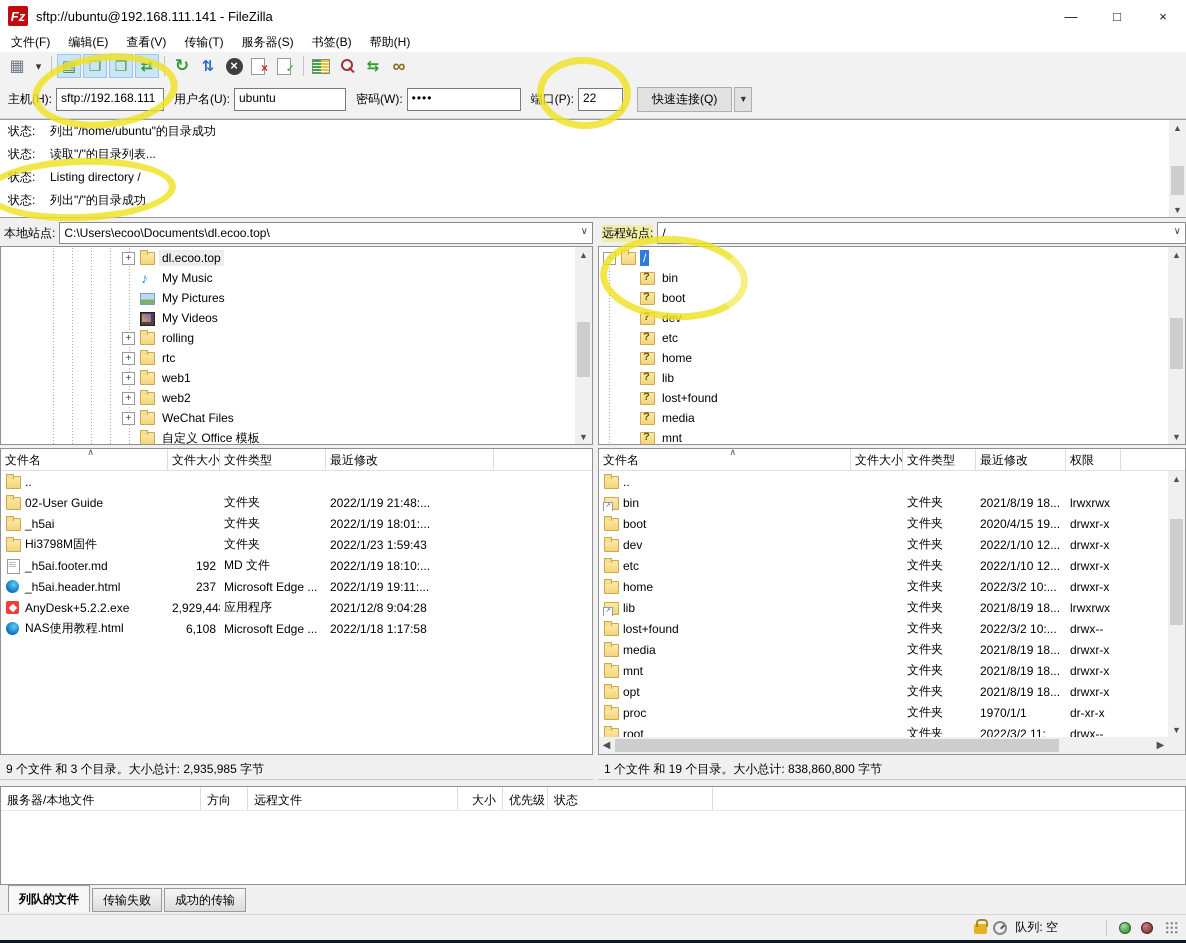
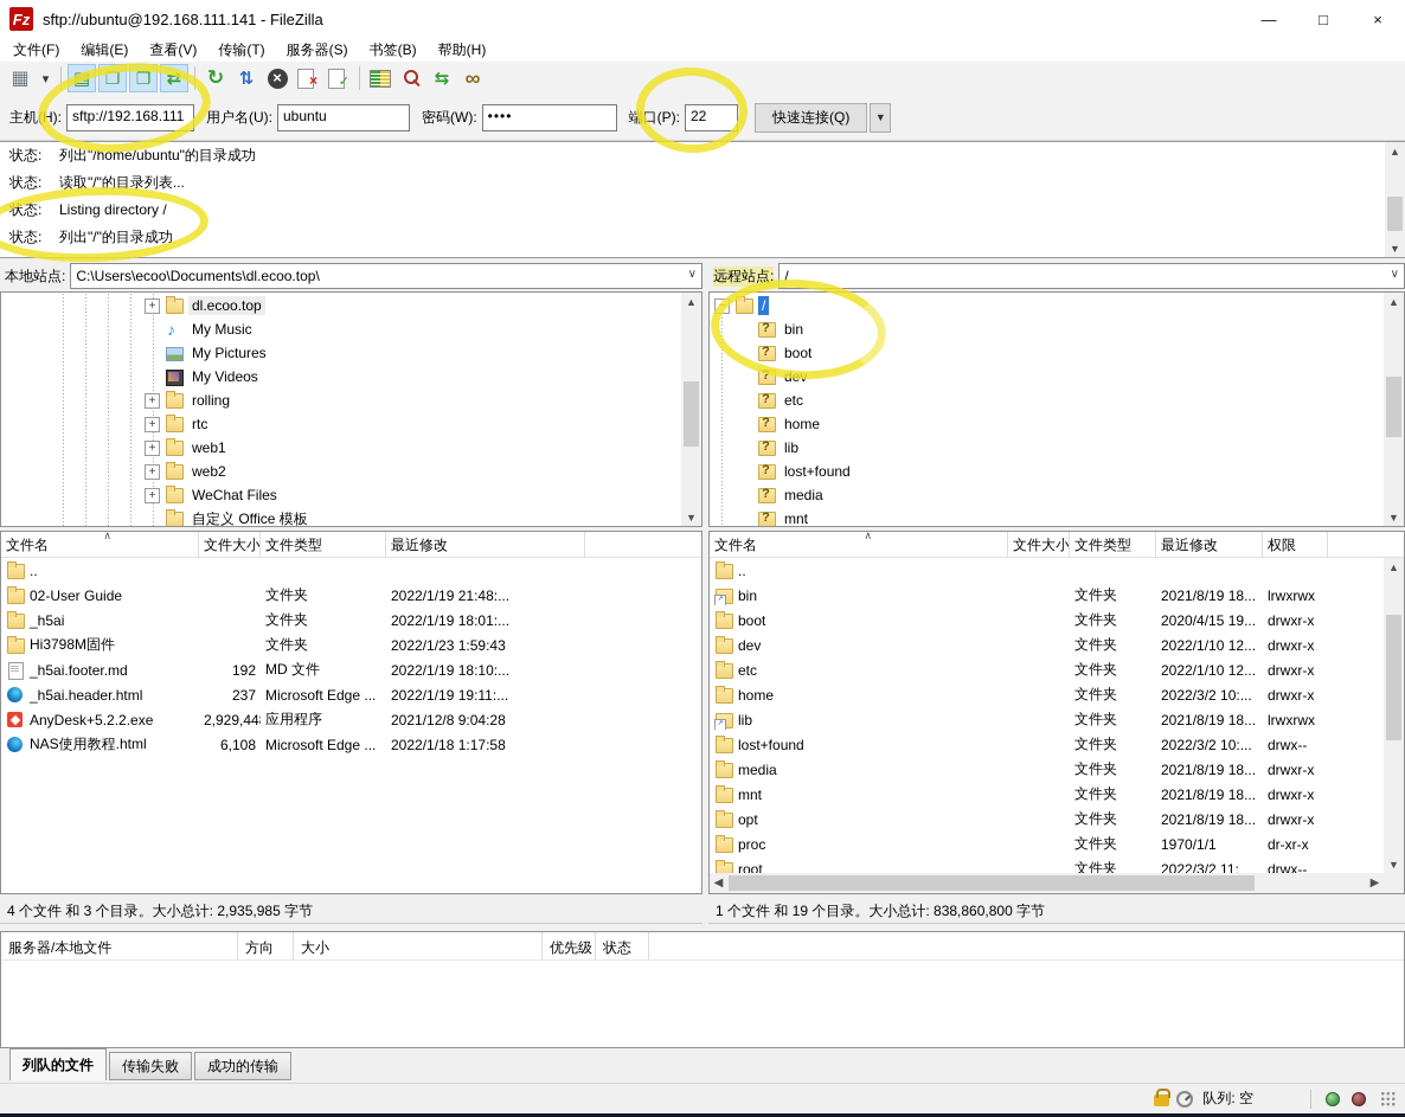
  Fz
  sftp://ubuntu@192.168.111.141 - FileZilla
  —
  □
  ×
  文件(F)
  编辑(E)
  查看(V)
  传输(T)
  服务器(S)
  书签(B)
  帮助(H)
  主机(H):
  sftp://192.168.111
  用户名(U):
  ubuntu
  密码(W):
  ••••
  端口(P):
  22
  快速连接(Q)
  ▼
  状态:
  列出"/home/ubuntu"的目录成功
  状态:
  读取"/"的目录列表...
  状态:
  Listing directory /
  状态:
  列出"/"的目录成功
  ▲
  ▼
  本地站点:
  C:\Users\ecoo\Documents\dl.ecoo.top\
  ∨
  远程站点:
  /
  ∨
  +
  dl.ecoo.top
  My Music
  My Pictures
  My Videos
  +
  rolling
  +
  rtc
  +
  web1
  +
  web2
  +
  WeChat Files
  自定义 Office 模板
  ▲
  ▼
  −
  /
  bin
  boot
  dev
  etc
  home
  lib
  lost+found
  media
  mnt
  ▲
  ▼
  文件名
  文件大小
  文件类型
  最近修改
  ..
  02-User Guide
  文件夹
  2022/1/19 21:48:...
  _h5ai
  文件夹
  2022/1/19 18:01:...
  Hi3798M固件
  文件夹
  2022/1/23 1:59:43
  _h5ai.footer.md
  192
  MD 文件
  2022/1/19 18:10:...
  _h5ai.header.html
  237
  Microsoft Edge ...
  2022/1/19 19:11:...
  AnyDesk+5.2.2.exe
  2,929,44
  应用程序
  2021/12/8 9:04:28
  NAS使用教程.html
  6,108
  Microsoft Edge ...
  2022/1/18 1:17:58
  文件名
  文件大小
  文件类型
  最近修改
  权限
  ..
  bin
  文件夹
  2021/8/19 18...
  lrwxrwx
  boot
  文件夹
  2020/4/15 19...
  drwxr-x
  dev
  文件夹
  2022/1/10 12...
  drwxr-x
  etc
  文件夹
  2022/1/10 12...
  drwxr-x
  home
  文件夹
  2022/3/2 10:...
  drwxr-x
  lib
  文件夹
  2021/8/19 18...
  lrwxrwx
  lost+found
  文件夹
  2022/3/2 10:...
  drwx--
  media
  文件夹
  2021/8/19 18...
  drwxr-x
  mnt
  文件夹
  2021/8/19 18...
  drwxr-x
  opt
  文件夹
  2021/8/19 18...
  drwxr-x
  proc
  文件夹
  1970/1/1
  dr-xr-x
  root
  文件夹
  2022/3/2 11:
  drwx--
  ▲
  ▼
  ◀
  ▶
- 9 个文件 和 3 个目录。大小总计: 2,935,985 字节
+ 4 个文件 和 3 个目录。大小总计: 2,935,985 字节
  1 个文件 和 19 个目录。大小总计: 838,860,800 字节
  服务器/本地文件
  方向
- 远程文件
  大小
  优先级
  状态
  列队的文件
  传输失败
  成功的传输
  队列: 空
